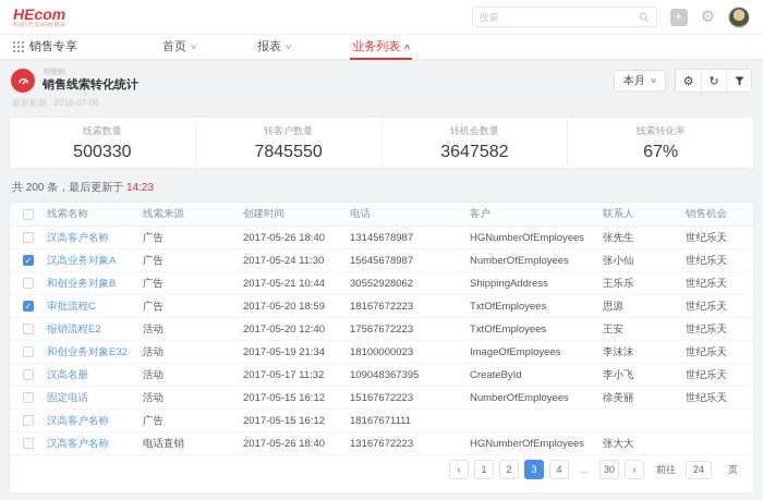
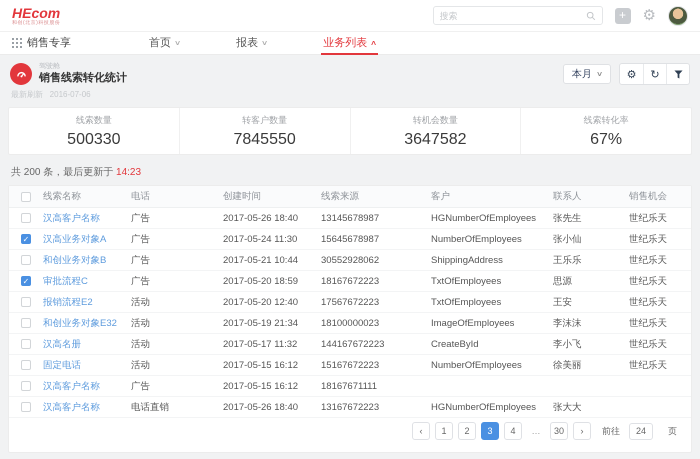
  HEcom
  搜索
  +
  ⚙
  销售专享
  首页
  报表
  业务列表
  销售线索转化统计
  本月
  ⚙
  ↻
  最新刷新 2016-07-06
  线索数量
  500330
  转客户数量
  7845550
  转机会数量
  3647582
  线索转化率
  67%
  共 200 条，最后更新于 14:23
  线索名称
- 线索来源
+ 电话
  创建时间
- 电话
+ 线索来源
  客户
  联系人
  销售机会
  汉高客户名称
  广告
  2017-05-26 18:40
  13145678987
  HGNumberOfEmployees
  张先生
  世纪乐天
  ✓
  汉高业务对象A
  广告
  2017-05-24 11:30
  15645678987
  NumberOfEmployees
  张小仙
  世纪乐天
  和创业务对象B
  广告
  2017-05-21 10:44
  30552928062
  ShippingAddress
  王乐乐
  世纪乐天
  ✓
  审批流程C
  广告
  2017-05-20 18:59
  18167672223
  TxtOfEmployees
  思源
  世纪乐天
  报销流程E2
  活动
  2017-05-20 12:40
  17567672223
  TxtOfEmployees
  王安
  世纪乐天
  和创业务对象E32
  活动
  2017-05-19 21:34
  18100000023
  ImageOfEmployees
  李沫沫
  世纪乐天
  汉高名册
  活动
  2017-05-17 11:32
- 109048367395
+ 144167672223
  CreateById
  李小飞
  世纪乐天
  固定电话
  活动
  2017-05-15 16:12
  15167672223
  NumberOfEmployees
  徐美丽
  世纪乐天
  汉高客户名称
  广告
  2017-05-15 16:12
  18167671111
  汉高客户名称
  电话直销
  2017-05-26 18:40
  13167672223
  HGNumberOfEmployees
  张大大
  ‹
  1
  2
  3
  4
  …
  30
  ›
  前往
  24
  页
